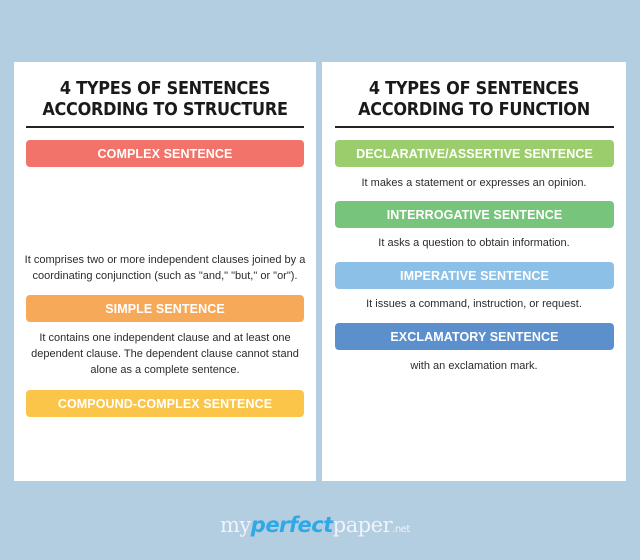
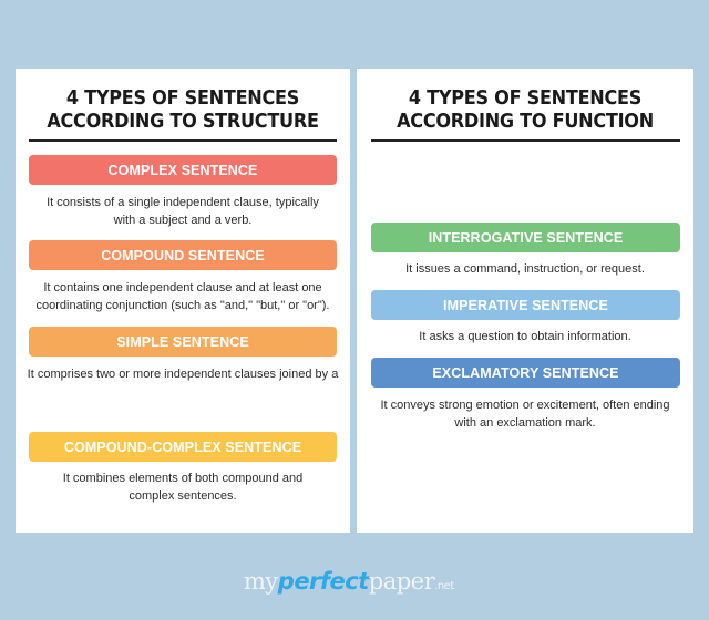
  4 TYPES OF SENTENCES
  ACCORDING TO STRUCTURE
  COMPLEX SENTENCE
+ It consists of a single independent clause, typically
+ with a subject and a verb.
+ COMPOUND SENTENCE
- It comprises two or more independent clauses joined by a
+ It contains one independent clause and at least one
  coordinating conjunction (such as "and," "but," or "or").
  SIMPLE SENTENCE
- It contains one independent clause and at least one
+ It comprises two or more independent clauses joined by a
- dependent clause. The dependent clause cannot stand
- alone as a complete sentence.
  COMPOUND-COMPLEX SENTENCE
+ It combines elements of both compound and
+ complex sentences.
  4 TYPES OF SENTENCES
  ACCORDING TO FUNCTION
- DECLARATIVE/ASSERTIVE SENTENCE
- It makes a statement or expresses an opinion.
  INTERROGATIVE SENTENCE
- It asks a question to obtain information.
+ It issues a command, instruction, or request.
  IMPERATIVE SENTENCE
- It issues a command, instruction, or request.
+ It asks a question to obtain information.
  EXCLAMATORY SENTENCE
+ It conveys strong emotion or excitement, often ending
  with an exclamation mark.
  myperfectpaper.net
